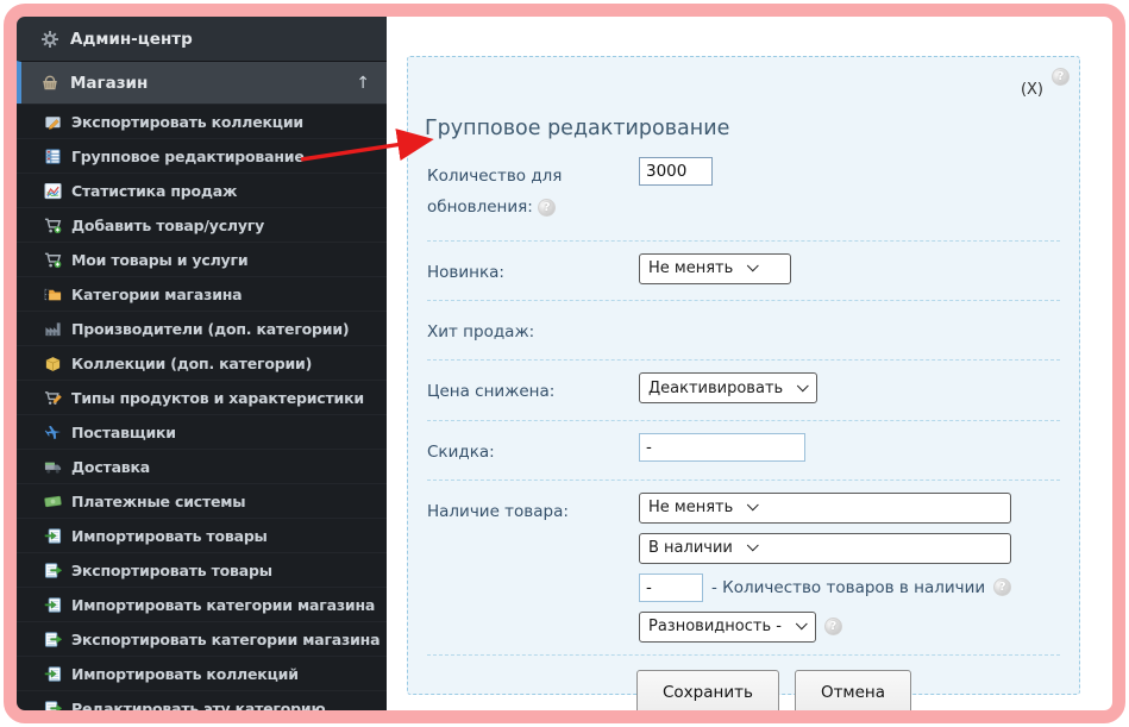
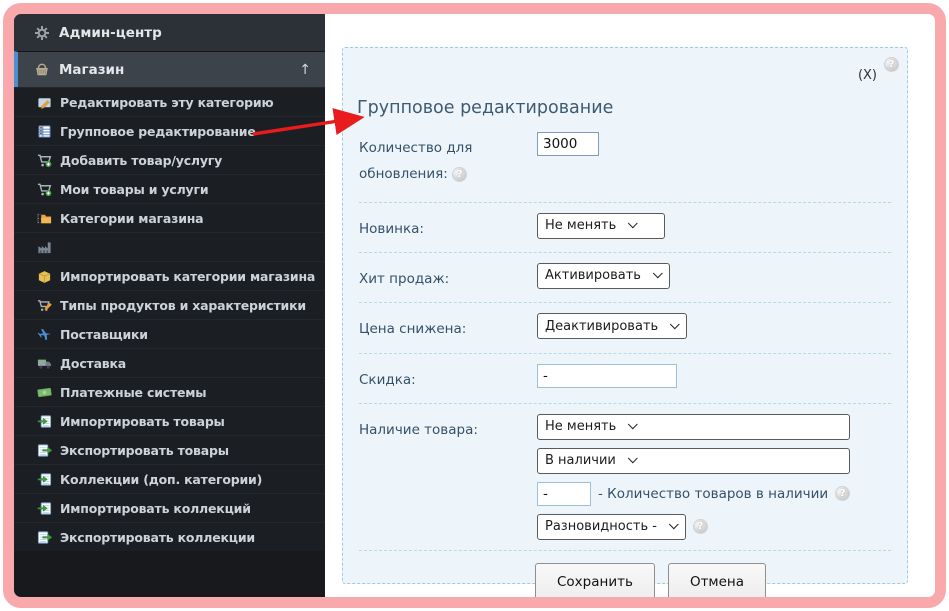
  Админ-центр
  Магазин
  ↑
- Экспортировать коллекции
+ Редактировать эту категорию
  Групповое редактирование
- Статистика продаж
  Добавить товар/услугу
  Мои товары и услуги
  Категории магазина
- Производители (доп. категории)
- Коллекции (доп. категории)
+ Импортировать категории магазина
  Типы продуктов и характеристики
  Поставщики
  Доставка
  Платежные системы
  Импортировать товары
  Экспортировать товары
- Импортировать категории магазина
+ Коллекции (доп. категории)
- Экспортировать категории магазина
  Импортировать коллекций
- Редактировать эту категорию
+ Экспортировать коллекции
  (X)
  ?
  Групповое редактирование
  Количество для обновления: ?
  3000
  Новинка:
  Не менять
  Хит продаж:
+ Активировать
  Цена снижена:
  Деактивировать
  Скидка:
  -
  Наличие товара:
  Не менять
  В наличии
  -
  - Количество товаров в наличии
  ?
  Разновидность -
  ?
  Сохранить
  Отмена
